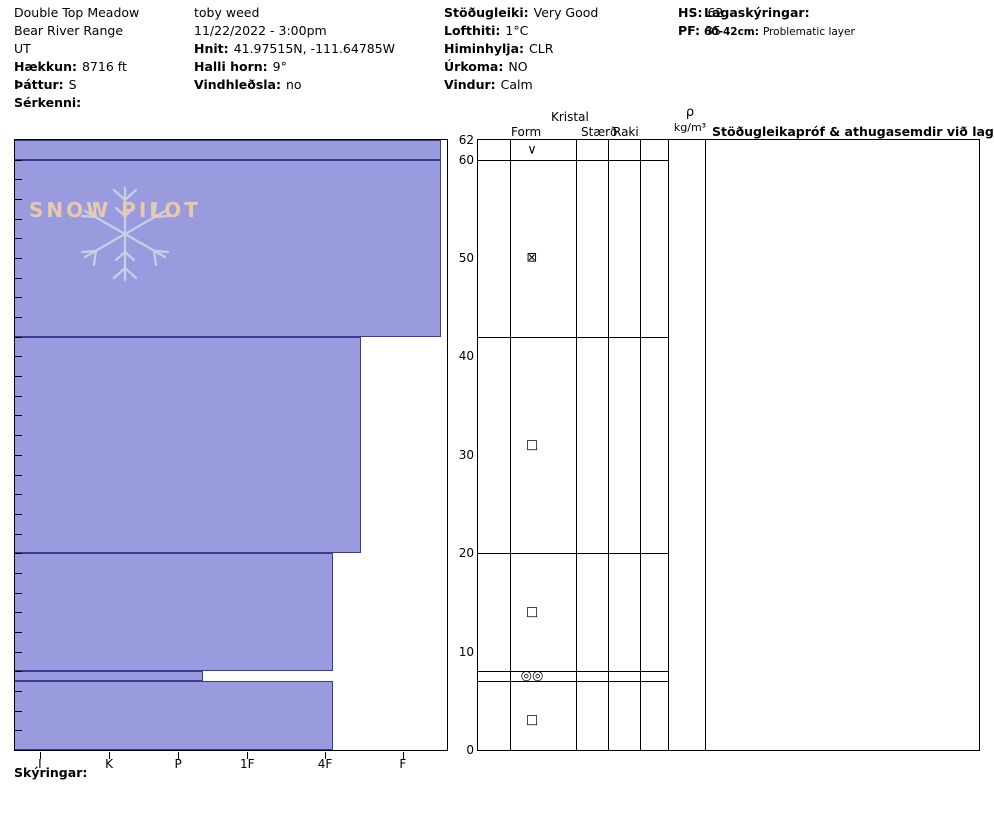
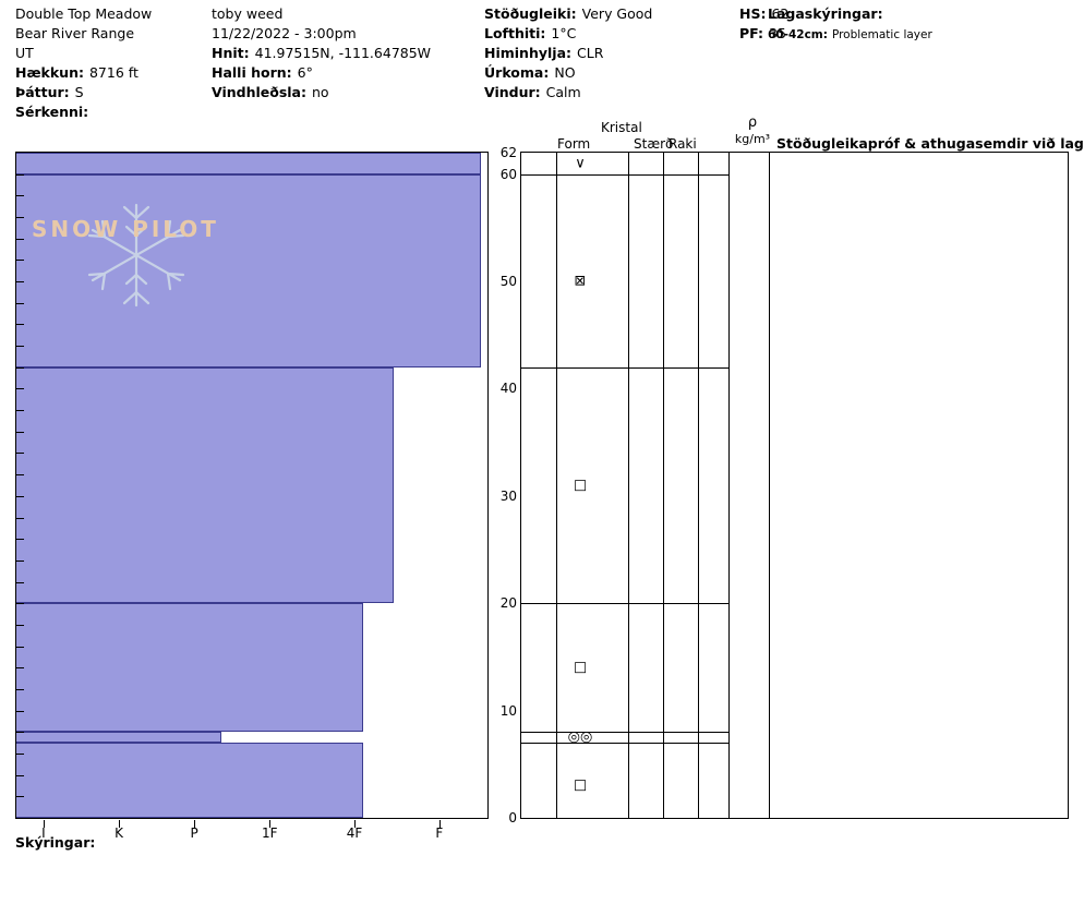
  Double Top Meadow
  Bear River Range
  UT
  Hækkun: 8716 ft
  Þáttur: S
  Sérkenni:
  toby weed
  11/22/2022 - 3:00pm
  Hnit: 41.97515N, -111.64785W
- Halli horn: 9°
+ Halli horn: 6°
  Vindhleðsla: no
  Stöðugleiki: Very Good
  Lofthiti: 1°C
  Himinhylja: CLR
  Úrkoma: NO
  Vindur: Calm
  HS: 62
  PF: 35
  Lagaskýringar:
  60-42cm: Problematic layer
  SNOW PILOT
  0
  10
  20
  30
  40
  50
  60
  62
  I
  K
  P
  1F
  4F
  F
  Kristal
  Form
  Stærð
  Raki
  ρ
  kg/m³
  Stöðugleikapróf & athugasemdir við lag
  ∨
  ⊠
  □
  □
  ◎◎
  □
  Skýringar:
